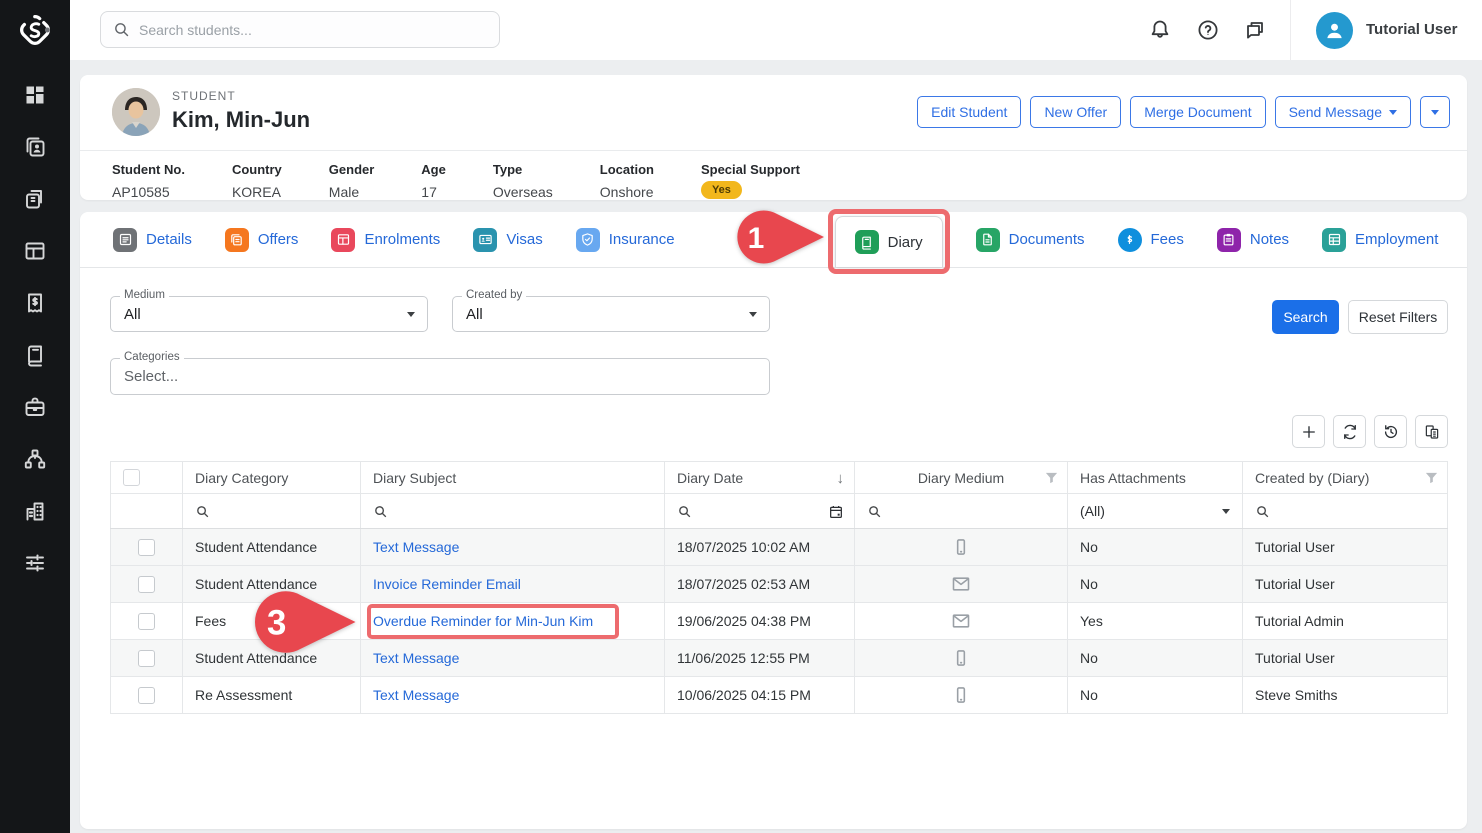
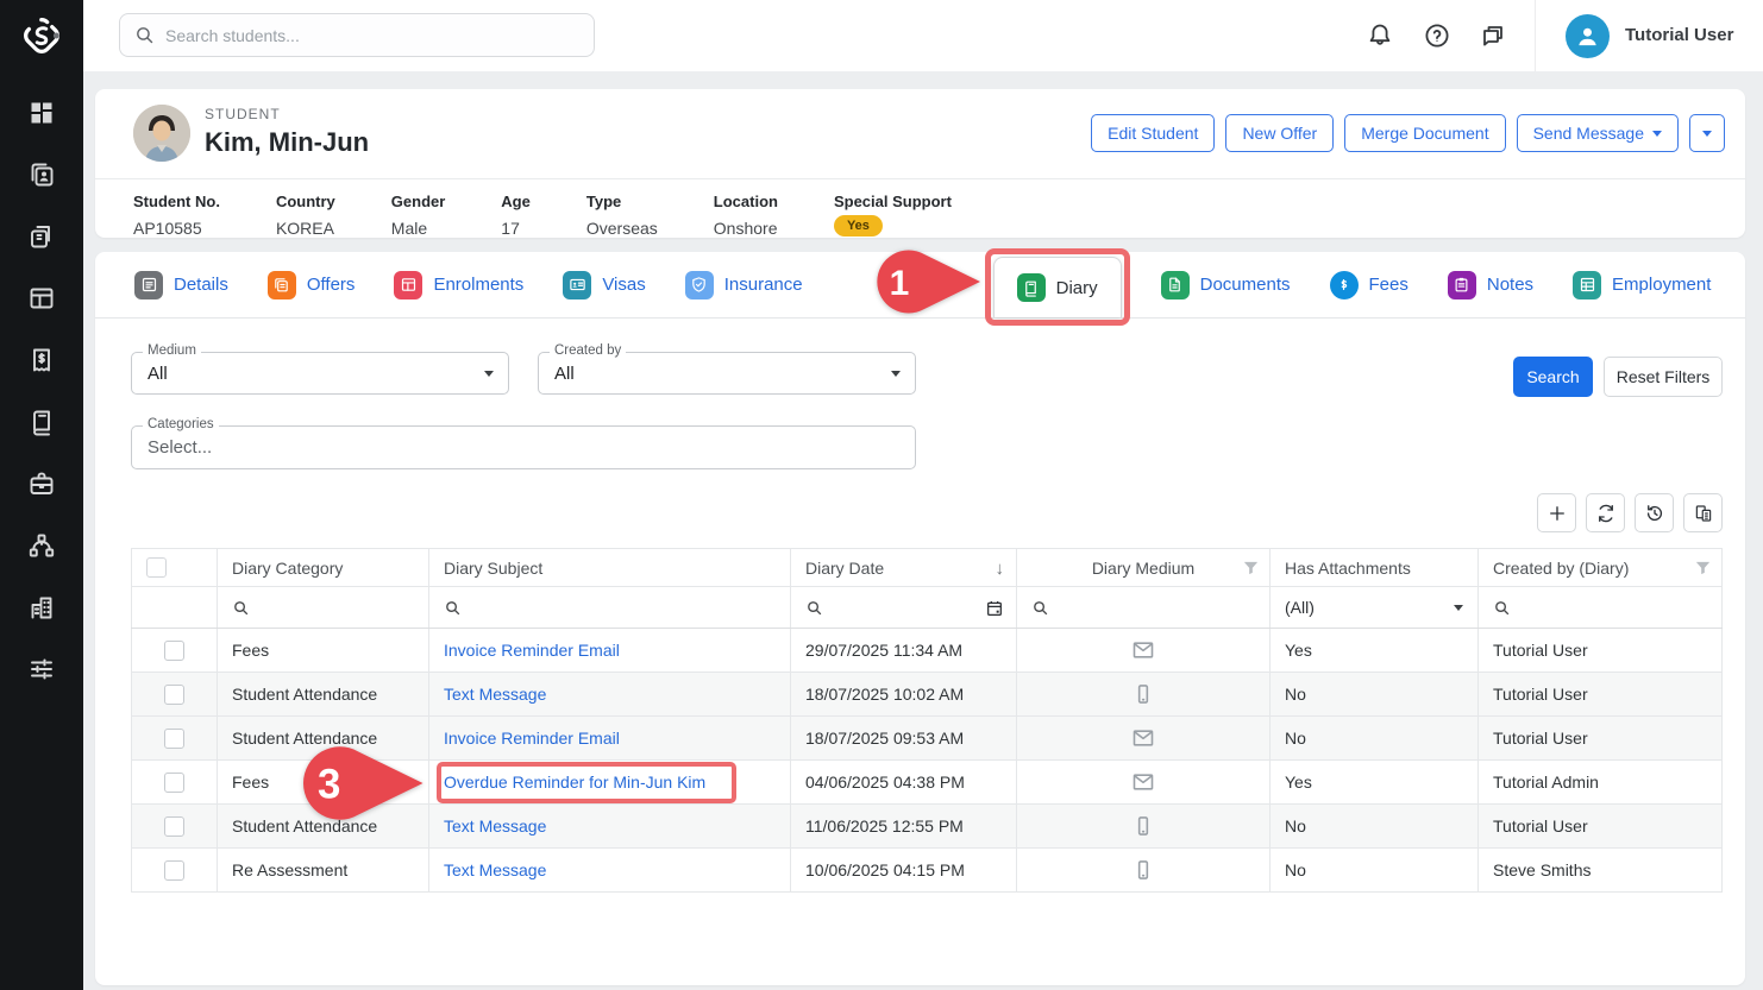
  Search students...
  Tutorial User
  STUDENT
  Kim, Min-Jun
  Edit Student
  New Offer
  Merge Document
  Send Message
  Student No.
  AP10585
  Country
  KOREA
  Gender
  Male
  Age
  17
  Type
  Overseas
  Location
  Onshore
  Special Support
  Yes
  Details
  Offers
  Enrolments
  Visas
  Insurance
  Diary
  1
  Documents
  Fees
  Notes
  Employment
  Medium
  All
  Created by
  All
  Categories
  Select...
  Search
  Reset Filters
  	Diary Category	Diary Subject	Diary Date ↓	Diary Medium	Has Attachments	Created by (Diary)
  					(All)
+ 	Fees	Invoice Reminder Email	29/07/2025 11:34 AM		Yes	Tutorial User
  	Student Attendance	Text Message	18/07/2025 10:02 AM		No	Tutorial User
- 	Student Attendance	Invoice Reminder Email	18/07/2025 02:53 AM		No	Tutorial User
+ 	Student Attendance	Invoice Reminder Email	18/07/2025 09:53 AM		No	Tutorial User
- 	Fees	Overdue Reminder for Min-Jun Kim3	19/06/2025 04:38 PM		Yes	Tutorial Admin
+ 	Fees	Overdue Reminder for Min-Jun Kim3	04/06/2025 04:38 PM		Yes	Tutorial Admin
  	Student Attendance	Text Message	11/06/2025 12:55 PM		No	Tutorial User
  	Re Assessment	Text Message	10/06/2025 04:15 PM		No	Steve Smiths
